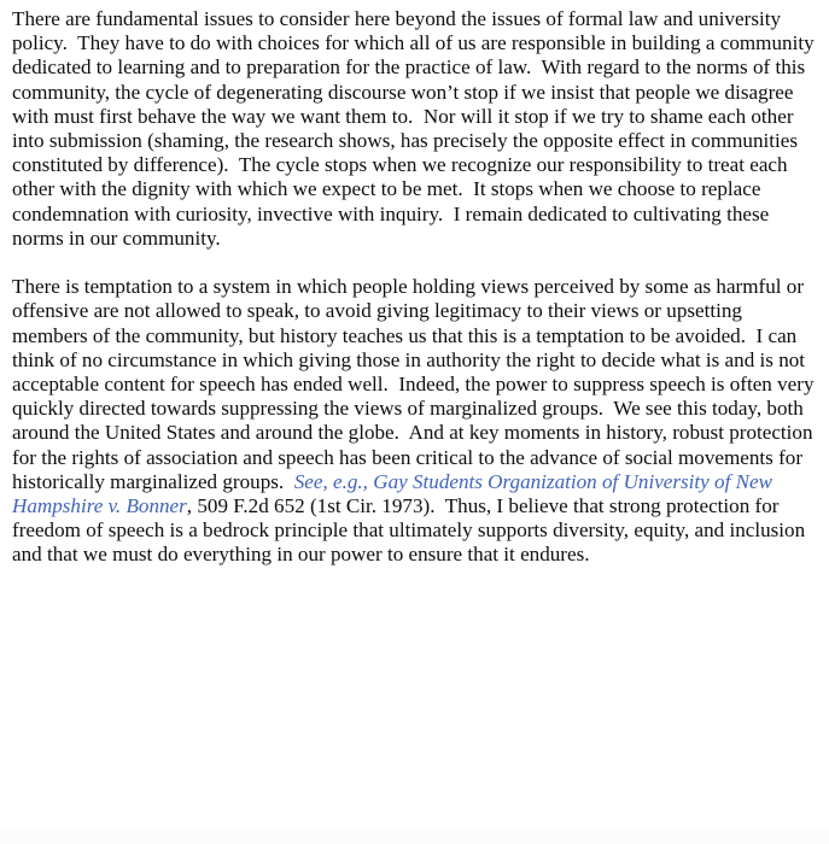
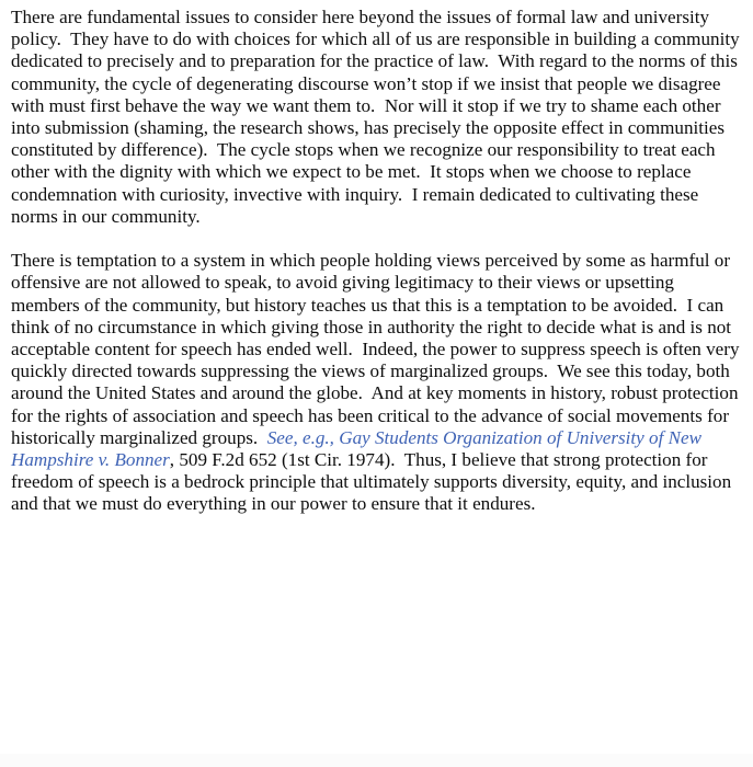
- There are fundamental issues to consider here beyond the issues of formal law and university policy. They have to do with choices for which all of us are responsible in building a community dedicated to learning and to preparation for the practice of law. With regard to the norms of this community, the cycle of degenerating discourse won’t stop if we insist that people we disagree with must first behave the way we want them to. Nor will it stop if we try to shame each other into submission (shaming, the research shows, has precisely the opposite effect in communities constituted by difference). The cycle stops when we recognize our responsibility to treat each other with the dignity with which we expect to be met. It stops when we choose to replace condemnation with curiosity, invective with inquiry. I remain dedicated to cultivating these norms in our community.
+ There are fundamental issues to consider here beyond the issues of formal law and university policy. They have to do with choices for which all of us are responsible in building a community dedicated to precisely and to preparation for the practice of law. With regard to the norms of this community, the cycle of degenerating discourse won’t stop if we insist that people we disagree with must first behave the way we want them to. Nor will it stop if we try to shame each other into submission (shaming, the research shows, has precisely the opposite effect in communities constituted by difference). The cycle stops when we recognize our responsibility to treat each other with the dignity with which we expect to be met. It stops when we choose to replace condemnation with curiosity, invective with inquiry. I remain dedicated to cultivating these norms in our community.
- There is temptation to a system in which people holding views perceived by some as harmful or offensive are not allowed to speak, to avoid giving legitimacy to their views or upsetting members of the community, but history teaches us that this is a temptation to be avoided. I can think of no circumstance in which giving those in authority the right to decide what is and is not acceptable content for speech has ended well. Indeed, the power to suppress speech is often very quickly directed towards suppressing the views of marginalized groups. We see this today, both around the United States and around the globe. And at key moments in history, robust protection for the rights of association and speech has been critical to the advance of social movements for historically marginalized groups. See, e.g., Gay Students Organization of University of New Hampshire v. Bonner, 509 F.2d 652 (1st Cir. 1973). Thus, I believe that strong protection for freedom of speech is a bedrock principle that ultimately supports diversity, equity, and inclusion and that we must do everything in our power to ensure that it endures.
+ There is temptation to a system in which people holding views perceived by some as harmful or offensive are not allowed to speak, to avoid giving legitimacy to their views or upsetting members of the community, but history teaches us that this is a temptation to be avoided. I can think of no circumstance in which giving those in authority the right to decide what is and is not acceptable content for speech has ended well. Indeed, the power to suppress speech is often very quickly directed towards suppressing the views of marginalized groups. We see this today, both around the United States and around the globe. And at key moments in history, robust protection for the rights of association and speech has been critical to the advance of social movements for historically marginalized groups. See, e.g., Gay Students Organization of University of New Hampshire v. Bonner, 509 F.2d 652 (1st Cir. 1974). Thus, I believe that strong protection for freedom of speech is a bedrock principle that ultimately supports diversity, equity, and inclusion and that we must do everything in our power to ensure that it endures.
